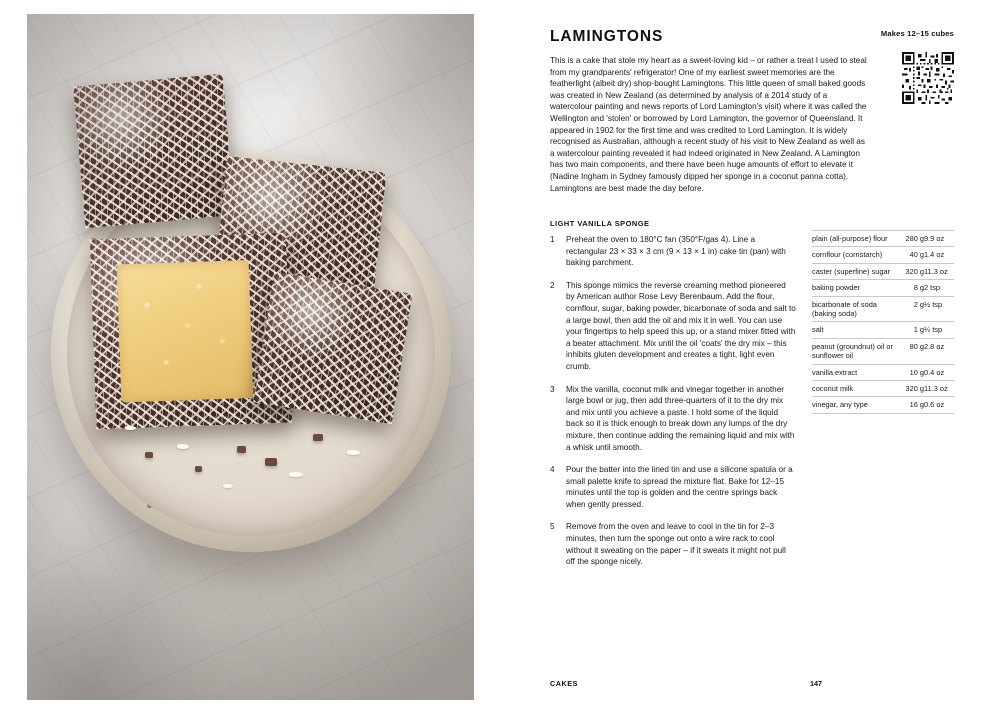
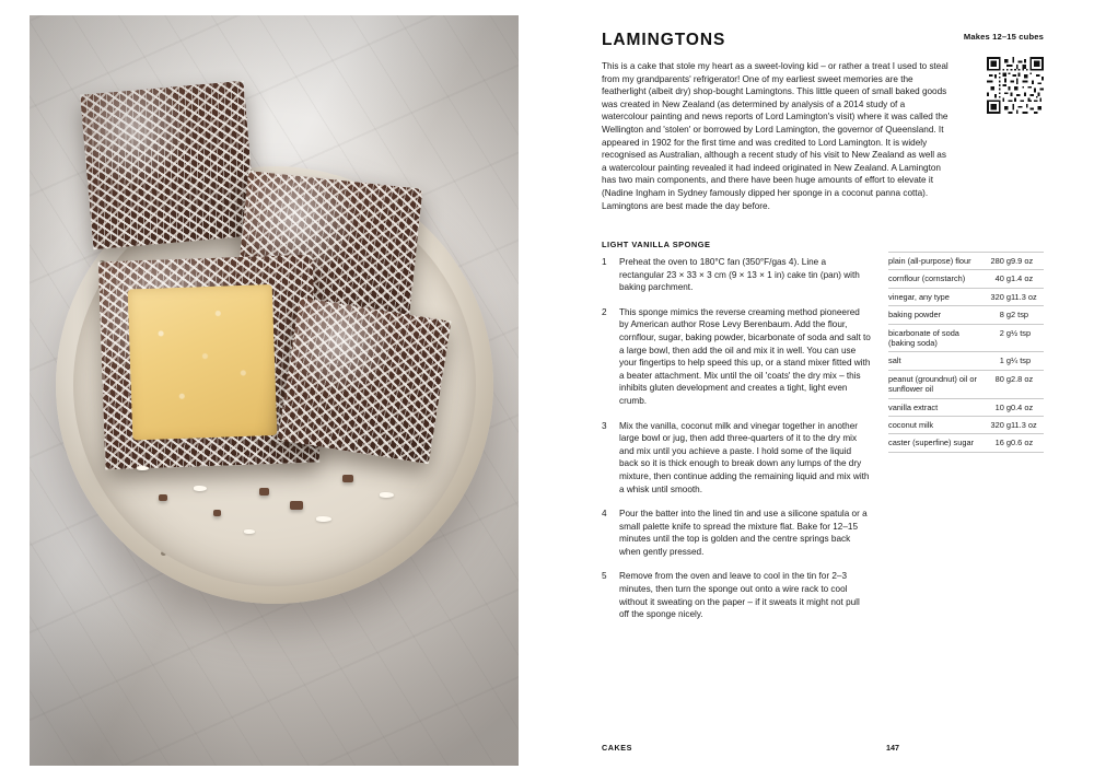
  LAMINGTONS
  Makes 12–15 cubes
  This is a cake that stole my heart as a sweet-loving kid – or rather a treat I used to steal from my grandparents' refrigerator! One of my earliest sweet memories are the featherlight (albeit dry) shop-bought Lamingtons. This little queen of small baked goods was created in New Zealand (as determined by analysis of a 2014 study of a watercolour painting and news reports of Lord Lamington's visit) where it was called the Wellington and 'stolen' or borrowed by Lord Lamington, the governor of Queensland. It appeared in 1902 for the first time and was credited to Lord Lamington. It is widely recognised as Australian, although a recent study of his visit to New Zealand as well as a watercolour painting revealed it had indeed originated in New Zealand. A Lamington has two main components, and there have been huge amounts of effort to elevate it (Nadine Ingham in Sydney famously dipped her sponge in a coconut panna cotta). Lamingtons are best made the day before.
  LIGHT VANILLA SPONGE
  1
  Preheat the oven to 180°C fan (350°F/gas 4). Line a rectangular 23 × 33 × 3 cm (9 × 13 × 1 in) cake tin (pan) with baking parchment.
  2
  This sponge mimics the reverse creaming method pioneered by American author Rose Levy Berenbaum. Add the flour, cornflour, sugar, baking powder, bicarbonate of soda and salt to a large bowl, then add the oil and mix it in well. You can use your fingertips to help speed this up, or a stand mixer fitted with a beater attachment. Mix until the oil 'coats' the dry mix – this inhibits gluten development and creates a tight, light even crumb.
  3
  Mix the vanilla, coconut milk and vinegar together in another large bowl or jug, then add three-quarters of it to the dry mix and mix until you achieve a paste. I hold some of the liquid back so it is thick enough to break down any lumps of the dry mixture, then continue adding the remaining liquid and mix with a whisk until smooth.
  4
  Pour the batter into the lined tin and use a silicone spatula or a small palette knife to spread the mixture flat. Bake for 12–15 minutes until the top is golden and the centre springs back when gently pressed.
  5
  Remove from the oven and leave to cool in the tin for 2–3 minutes, then turn the sponge out onto a wire rack to cool without it sweating on the paper – if it sweats it might not pull off the sponge nicely.
  plain (all-purpose) flour	280 g	9.9 oz
  cornflour (cornstarch)	40 g	1.4 oz
- caster (superfine) sugar	320 g	11.3 oz
+ vinegar, any type	320 g	11.3 oz
  baking powder	8 g	2 tsp
  bicarbonate of soda (baking soda)	2 g	½ tsp
  salt	1 g	¼ tsp
  peanut (groundnut) oil or sunflower oil	80 g	2.8 oz
  vanilla extract	10 g	0.4 oz
  coconut milk	320 g	11.3 oz
- vinegar, any type	16 g	0.6 oz
+ caster (superfine) sugar	16 g	0.6 oz
  CAKES
  147
